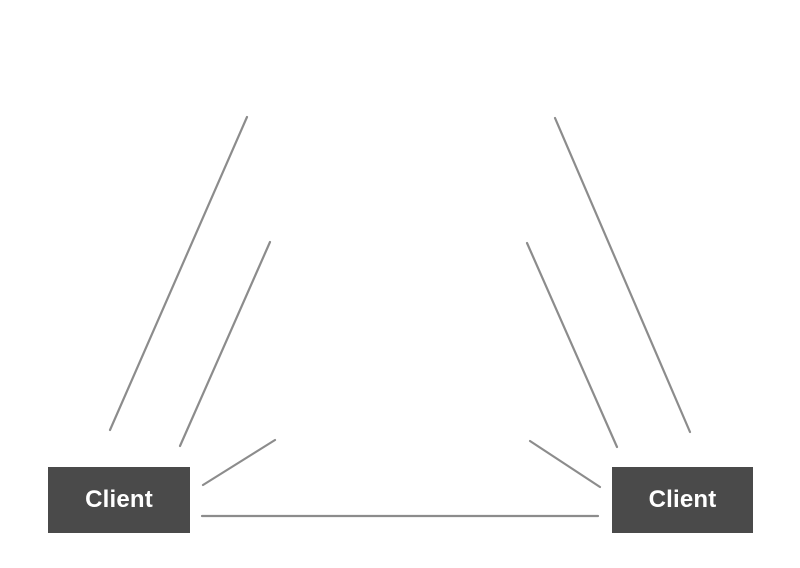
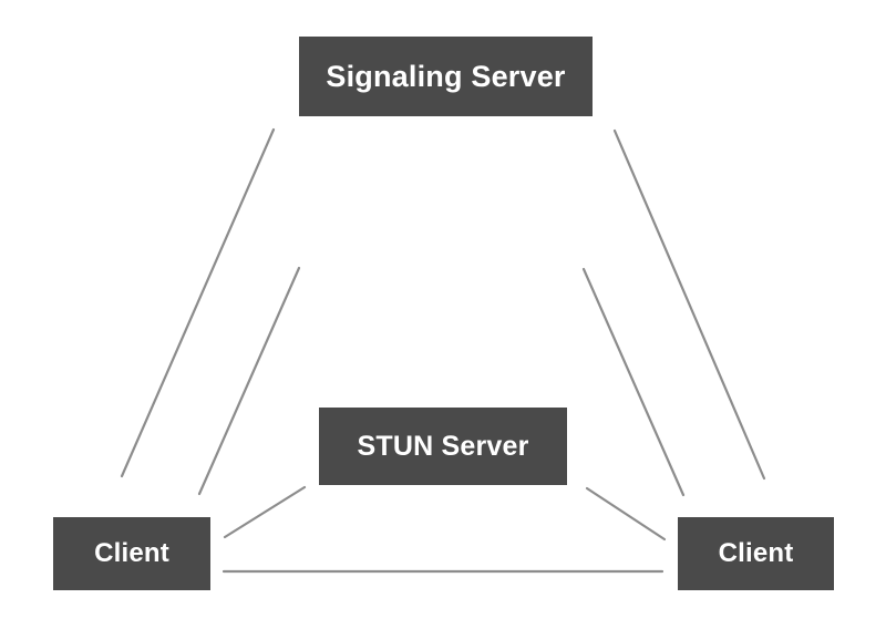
+ Signaling Server
+ STUN Server
  Client
  Client
